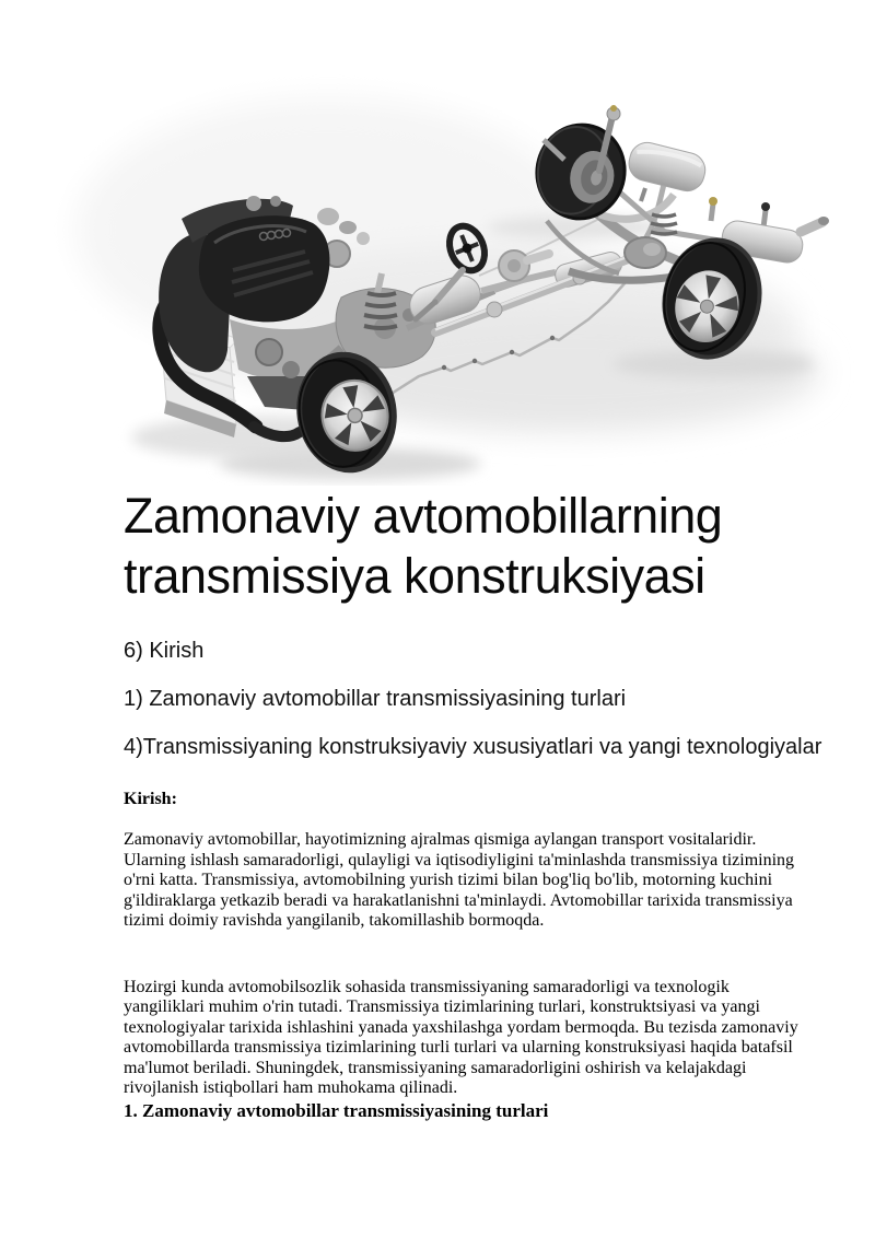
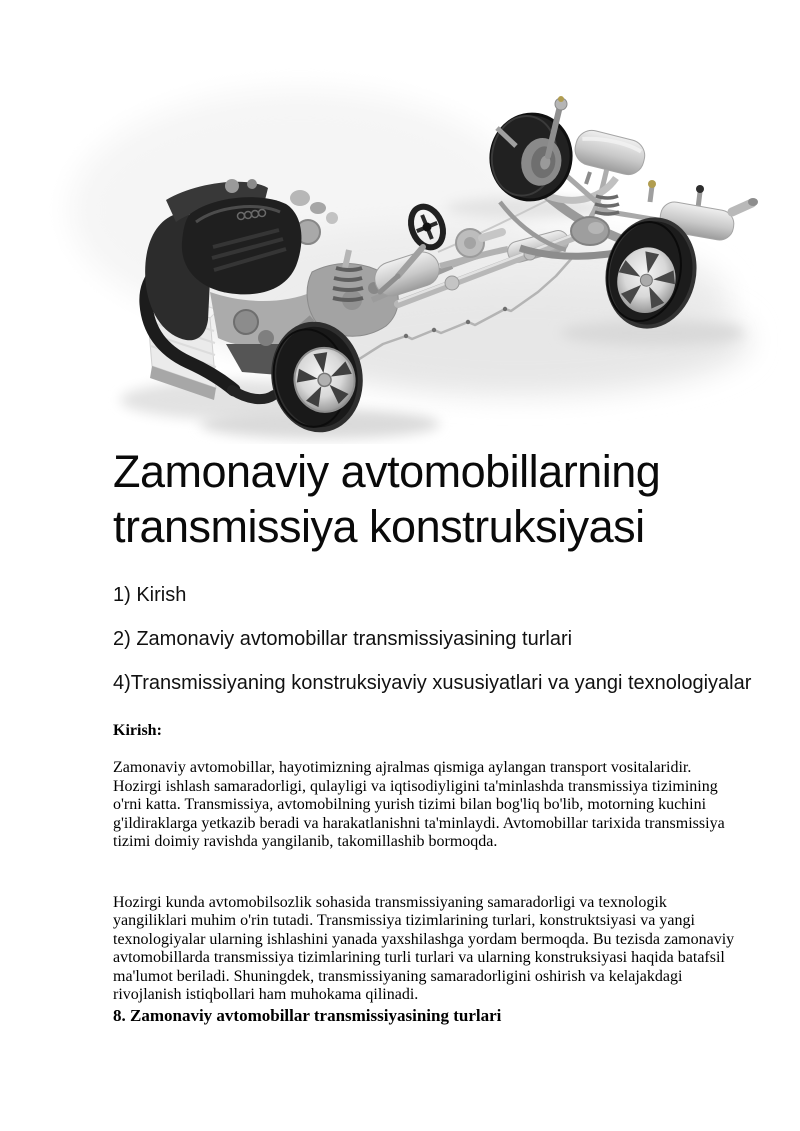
  Zamonaviy avtomobillarning transmissiya konstruksiyasi
- 6) Kirish
+ 1) Kirish
- 1) Zamonaviy avtomobillar transmissiyasining turlari
+ 2) Zamonaviy avtomobillar transmissiyasining turlari
  4)Transmissiyaning konstruksiyaviy xususiyatlari va yangi texnologiyalar
  Kirish:
- Zamonaviy avtomobillar, hayotimizning ajralmas qismiga aylangan transport vositalaridir. Ularning ishlash samaradorligi, qulayligi va iqtisodiyligini ta'minlashda transmissiya tizimining o'rni katta. Transmissiya, avtomobilning yurish tizimi bilan bog'liq bo'lib, motorning kuchini g'ildiraklarga yetkazib beradi va harakatlanishni ta'minlaydi. Avtomobillar tarixida transmissiya tizimi doimiy ravishda yangilanib, takomillashib bormoqda.
+ Zamonaviy avtomobillar, hayotimizning ajralmas qismiga aylangan transport vositalaridir. Hozirgi ishlash samaradorligi, qulayligi va iqtisodiyligini ta'minlashda transmissiya tizimining o'rni katta. Transmissiya, avtomobilning yurish tizimi bilan bog'liq bo'lib, motorning kuchini g'ildiraklarga yetkazib beradi va harakatlanishni ta'minlaydi. Avtomobillar tarixida transmissiya tizimi doimiy ravishda yangilanib, takomillashib bormoqda.
- Hozirgi kunda avtomobilsozlik sohasida transmissiyaning samaradorligi va texnologik yangiliklari muhim o'rin tutadi. Transmissiya tizimlarining turlari, konstruktsiyasi va yangi texnologiyalar tarixida ishlashini yanada yaxshilashga yordam bermoqda. Bu tezisda zamonaviy avtomobillarda transmissiya tizimlarining turli turlari va ularning konstruksiyasi haqida batafsil ma'lumot beriladi. Shuningdek, transmissiyaning samaradorligini oshirish va kelajakdagi rivojlanish istiqbollari ham muhokama qilinadi.
+ Hozirgi kunda avtomobilsozlik sohasida transmissiyaning samaradorligi va texnologik yangiliklari muhim o'rin tutadi. Transmissiya tizimlarining turlari, konstruktsiyasi va yangi texnologiyalar ularning ishlashini yanada yaxshilashga yordam bermoqda. Bu tezisda zamonaviy avtomobillarda transmissiya tizimlarining turli turlari va ularning konstruksiyasi haqida batafsil ma'lumot beriladi. Shuningdek, transmissiyaning samaradorligini oshirish va kelajakdagi rivojlanish istiqbollari ham muhokama qilinadi.
- 1. Zamonaviy avtomobillar transmissiyasining turlari
+ 8. Zamonaviy avtomobillar transmissiyasining turlari
